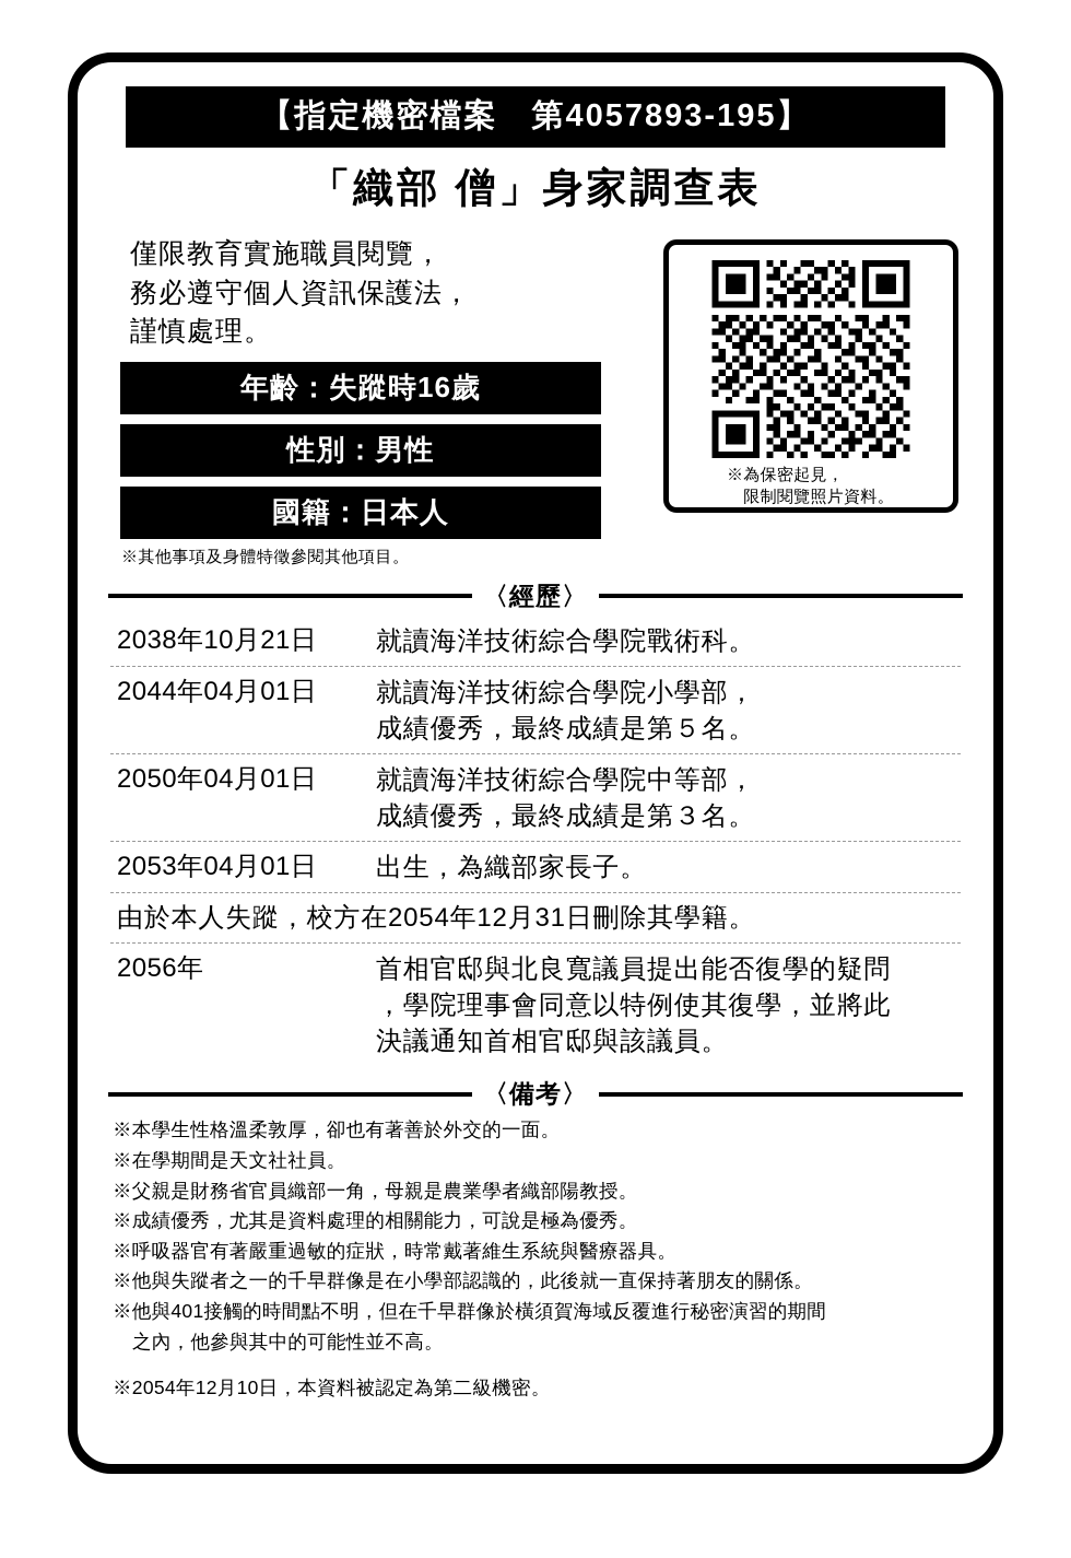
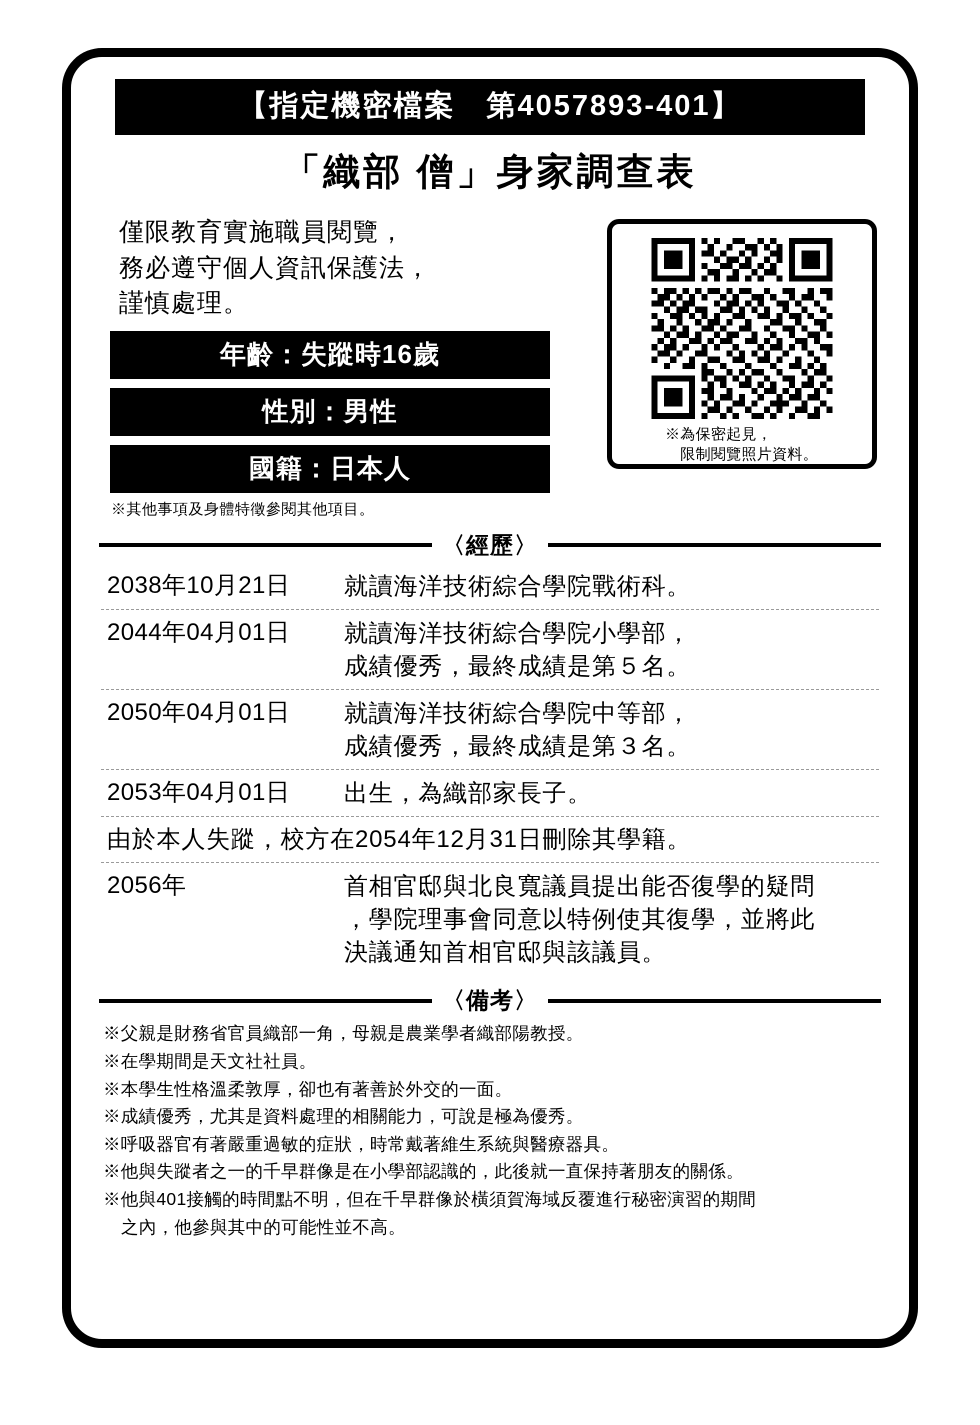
- 【指定機密檔案 第4057893-195】
+ 【指定機密檔案 第4057893-401】
  「織部 僧」身家調查表
  僅限教育實施職員閱覽，
  務必遵守個人資訊保護法，
  謹慎處理。
  年齡：失蹤時16歲
  性別：男性
  國籍：日本人
  ※其他事項及身體特徵參閱其他項目。
  ※為保密起見，
  限制閱覽照片資料。
  〈經歷〉
  2038年10月21日
  就讀海洋技術綜合學院戰術科。
  2044年04月01日
  就讀海洋技術綜合學院小學部，
  成績優秀，最終成績是第５名。
  2050年04月01日
  就讀海洋技術綜合學院中等部，
  成績優秀，最終成績是第３名。
  2053年04月01日
  出生，為織部家長子。
  由於本人失蹤，校方在2054年12月31日刪除其學籍。
  2056年
  首相官邸與北良寬議員提出能否復學的疑問
  ，學院理事會同意以特例使其復學，並將此
  決議通知首相官邸與該議員。
  〈備考〉
- ※本學生性格溫柔敦厚，卻也有著善於外交的一面。
+ ※父親是財務省官員織部一角，母親是農業學者織部陽教授。
  ※在學期間是天文社社員。
- ※父親是財務省官員織部一角，母親是農業學者織部陽教授。
+ ※本學生性格溫柔敦厚，卻也有著善於外交的一面。
  ※成績優秀，尤其是資料處理的相關能力，可說是極為優秀。
  ※呼吸器官有著嚴重過敏的症狀，時常戴著維生系統與醫療器具。
  ※他與失蹤者之一的千早群像是在小學部認識的，此後就一直保持著朋友的關係。
  ※他與401接觸的時間點不明，但在千早群像於橫須賀海域反覆進行秘密演習的期間
  之內，他參與其中的可能性並不高。
- ※2054年12月10日，本資料被認定為第二級機密。
